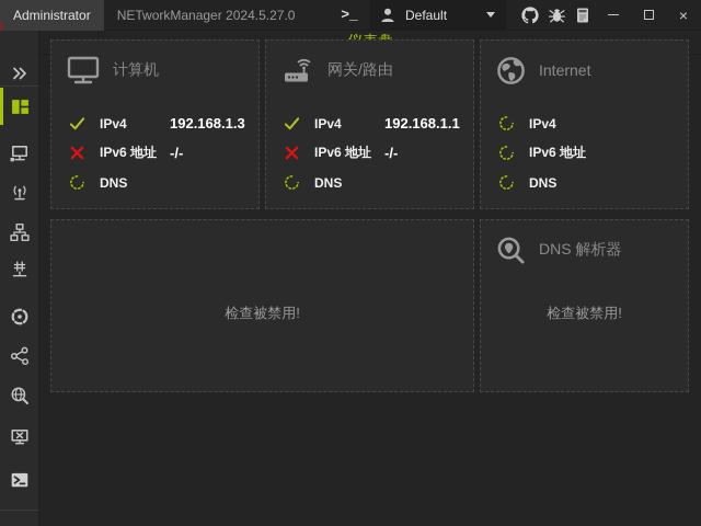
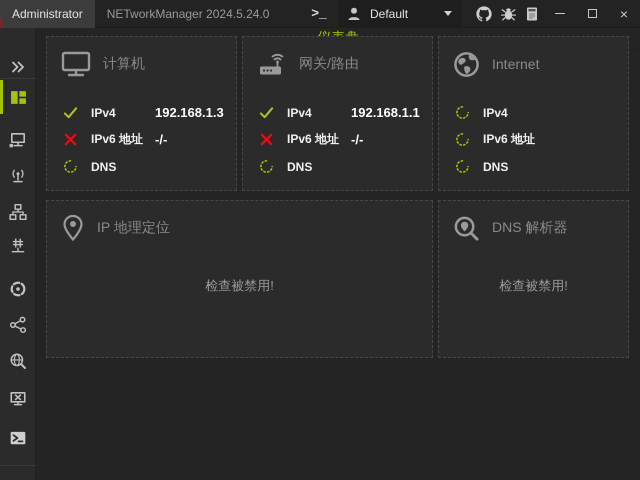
  Administrator
- NETworkManager 2024.5.27.0
+ NETworkManager 2024.5.24.0
  >_
  Default
  ×
  计算机
  IPv4
  192.168.1.3
  IPv6 地址
  -/-
  DNS
  网关/路由
  IPv4
  192.168.1.1
  IPv6 地址
  -/-
  DNS
  Internet
  IPv4
  IPv6 地址
  DNS
+ IP 地理定位
  检查被禁用!
  DNS 解析器
  检查被禁用!
